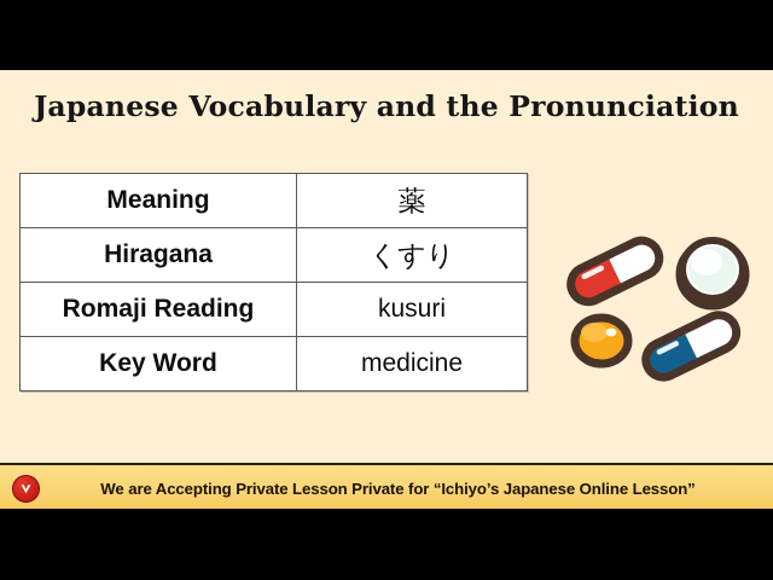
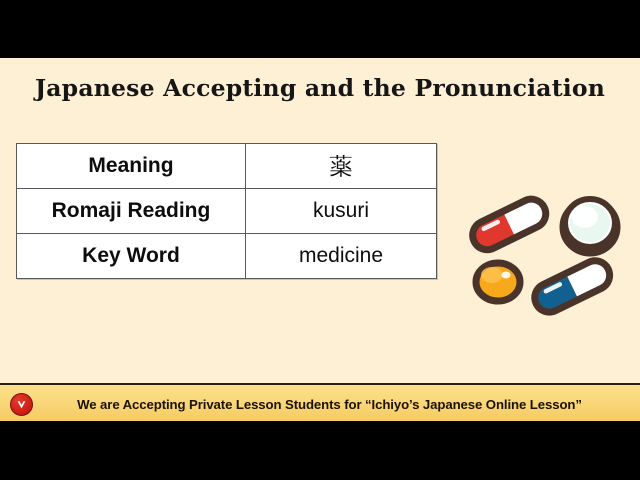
- Japanese Vocabulary and the Pronunciation
+ Japanese Accepting and the Pronunciation
  Meaning	薬
- Hiragana	くすり
  Romaji Reading	kusuri
  Key Word	medicine
- We are Accepting Private Lesson Private for “Ichiyo’s Japanese Online Lesson”
+ We are Accepting Private Lesson Students for “Ichiyo’s Japanese Online Lesson”
